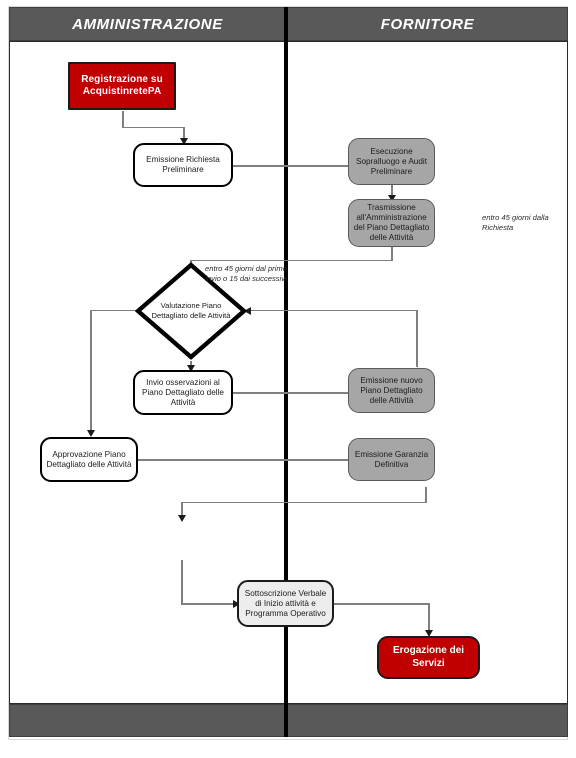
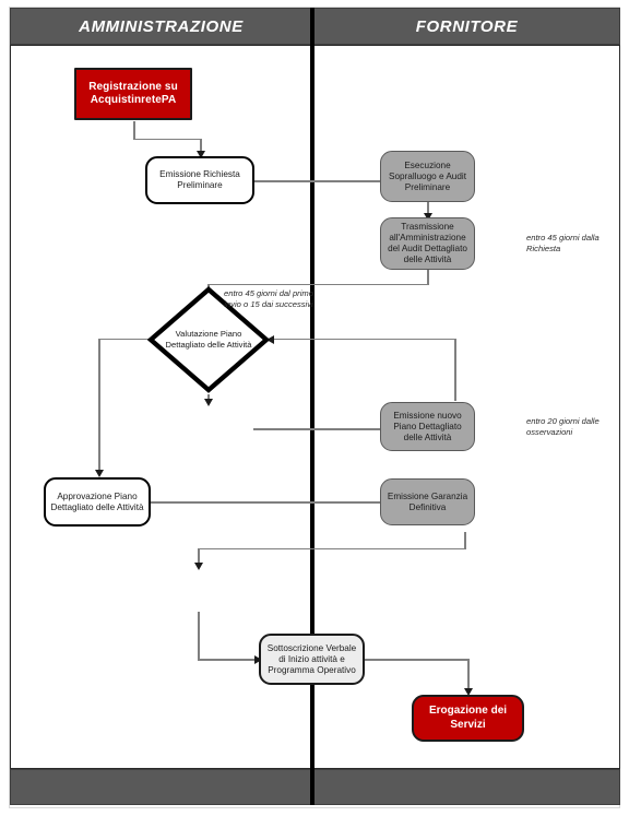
  AMMINISTRAZIONE
  FORNITORE
  Registrazione su AcquistinretePA
  Emissione Richiesta Preliminare
  Esecuzione Sopralluogo e Audit Preliminare
- Trasmissione all'Amministrazione del Piano Dettagliato delle Attività
+ Trasmissione all'Amministrazione del Audit Dettagliato delle Attività
  entro 45 giorni dalla Richiesta
  Valutazione Piano Dettagliato delle Attività
  entro 45 giorni dal primo invio o 15 dai successivi
- Invio osservazioni al Piano Dettagliato delle Attività
  Emissione nuovo Piano Dettagliato delle Attività
+ entro 20 giorni dalle osservazioni
  Approvazione Piano Dettagliato delle Attività
  Emissione Garanzia Definitiva
  Sottoscrizione Verbale di Inizio attività e Programma Operativo
  Erogazione dei Servizi
